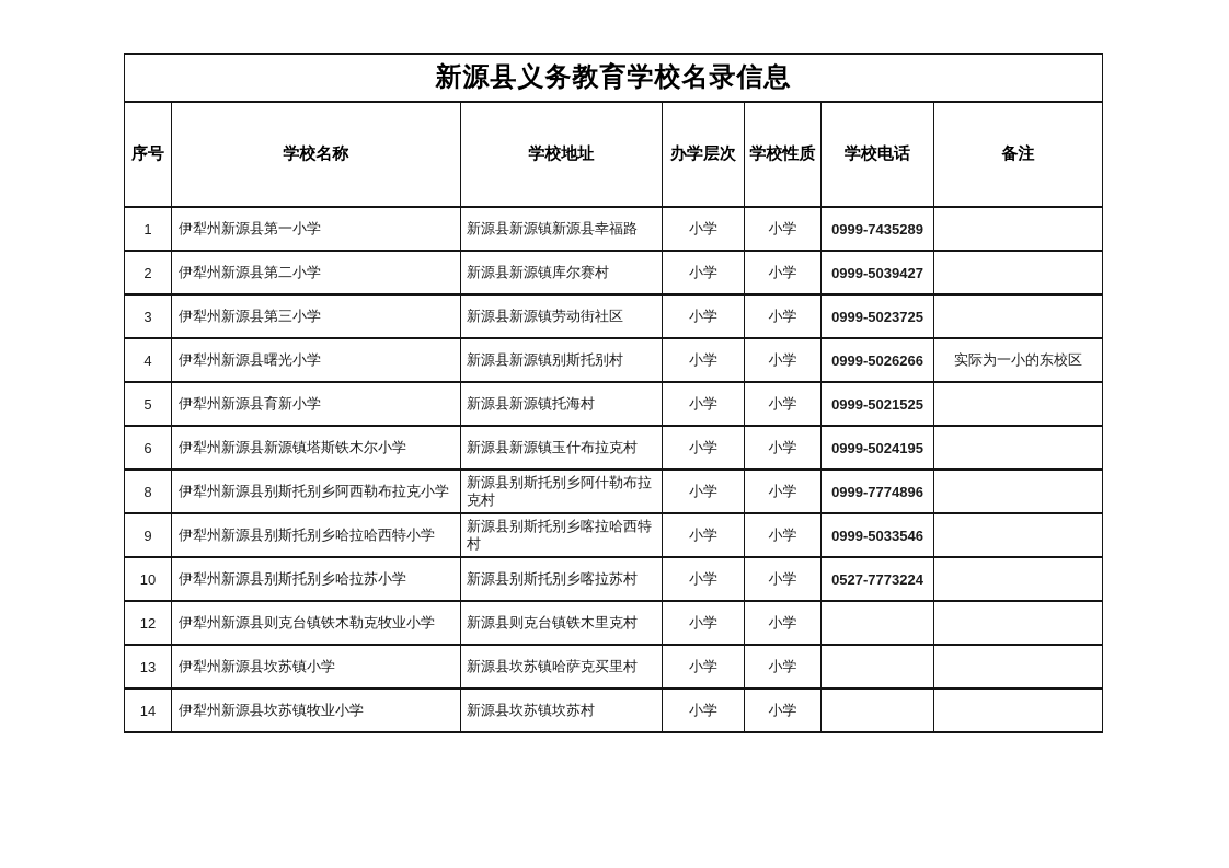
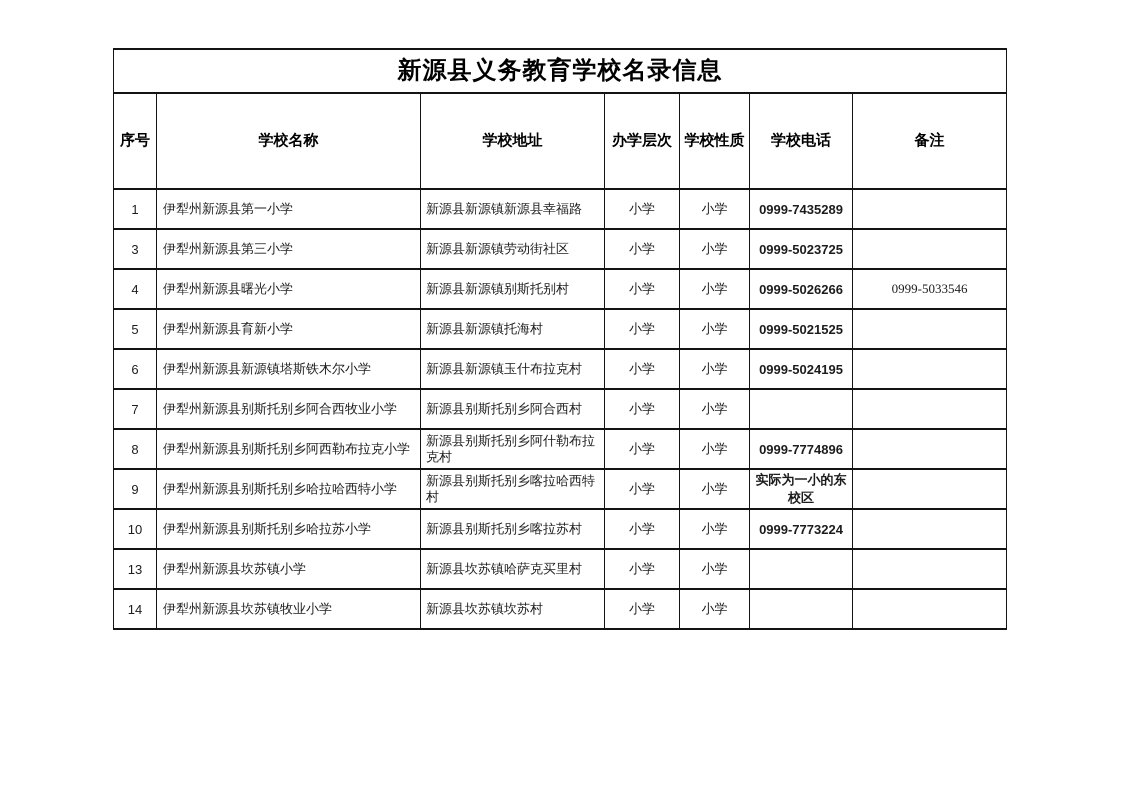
  新源县义务教育学校名录信息
  序号	学校名称	学校地址	办学层次	学校性质	学校电话	备注
  1	伊犁州新源县第一小学	新源县新源镇新源县幸福路	小学	小学	0999-7435289
- 2	伊犁州新源县第二小学	新源县新源镇库尔赛村	小学	小学	0999-5039427
  3	伊犁州新源县第三小学	新源县新源镇劳动街社区	小学	小学	0999-5023725
- 4	伊犁州新源县曙光小学	新源县新源镇别斯托别村	小学	小学	0999-5026266	实际为一小的东校区
+ 4	伊犁州新源县曙光小学	新源县新源镇别斯托别村	小学	小学	0999-5026266	0999-5033546
  5	伊犁州新源县育新小学	新源县新源镇托海村	小学	小学	0999-5021525
  6	伊犁州新源县新源镇塔斯铁木尔小学	新源县新源镇玉什布拉克村	小学	小学	0999-5024195
+ 7	伊犁州新源县别斯托别乡阿合西牧业小学	新源县别斯托别乡阿合西村	小学	小学
  8	伊犁州新源县别斯托别乡阿西勒布拉克小学	新源县别斯托别乡阿什勒布拉克村	小学	小学	0999-7774896
- 9	伊犁州新源县别斯托别乡哈拉哈西特小学	新源县别斯托别乡喀拉哈西特村	小学	小学	0999-5033546
+ 9	伊犁州新源县别斯托别乡哈拉哈西特小学	新源县别斯托别乡喀拉哈西特村	小学	小学	实际为一小的东校区
- 10	伊犁州新源县别斯托别乡哈拉苏小学	新源县别斯托别乡喀拉苏村	小学	小学	0527-7773224
+ 10	伊犁州新源县别斯托别乡哈拉苏小学	新源县别斯托别乡喀拉苏村	小学	小学	0999-7773224
- 12	伊犁州新源县则克台镇铁木勒克牧业小学	新源县则克台镇铁木里克村	小学	小学
  13	伊犁州新源县坎苏镇小学	新源县坎苏镇哈萨克买里村	小学	小学
  14	伊犁州新源县坎苏镇牧业小学	新源县坎苏镇坎苏村	小学	小学
